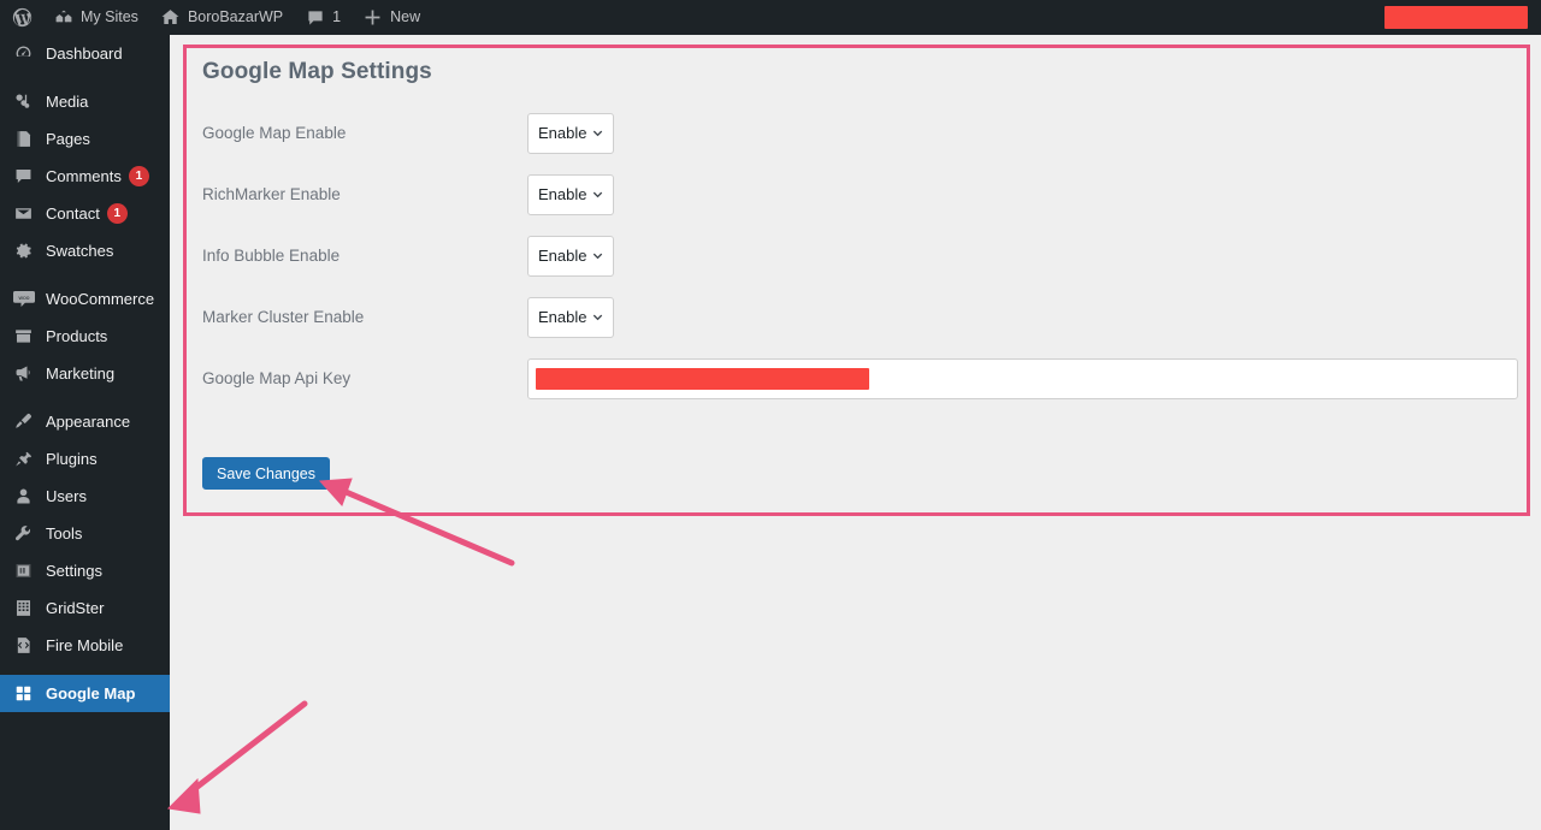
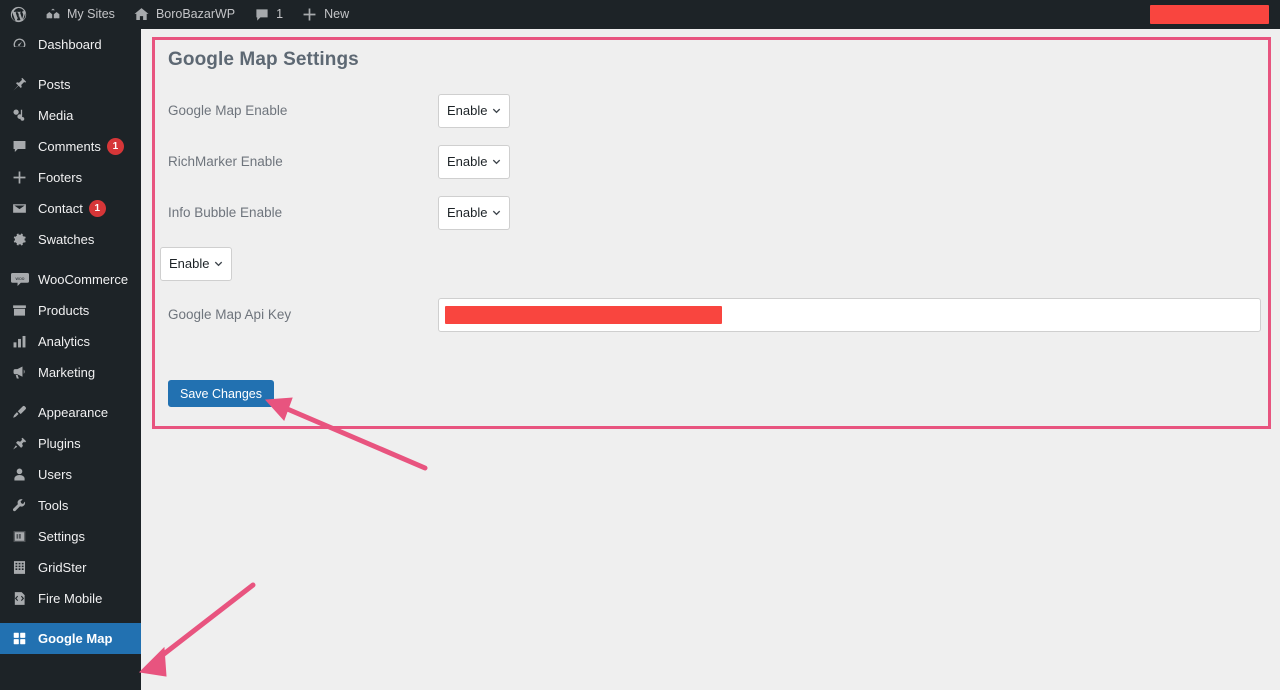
  My Sites
  BoroBazarWP
  1
  New
  Dashboard
+ Posts
  Media
- Pages
  Comments
  1
+ Footers
  Contact
  1
  Swatches
  WooCommerce
  Products
+ Analytics
  Marketing
  Appearance
  Plugins
  Users
  Tools
  Settings
  GridSter
  Fire Mobile
  Google Map
  Google Map Settings
  Google Map Enable
  Enable
  RichMarker Enable
  Enable
  Info Bubble Enable
  Enable
- Marker Cluster Enable
  Enable
  Google Map Api Key
  Save Changes
